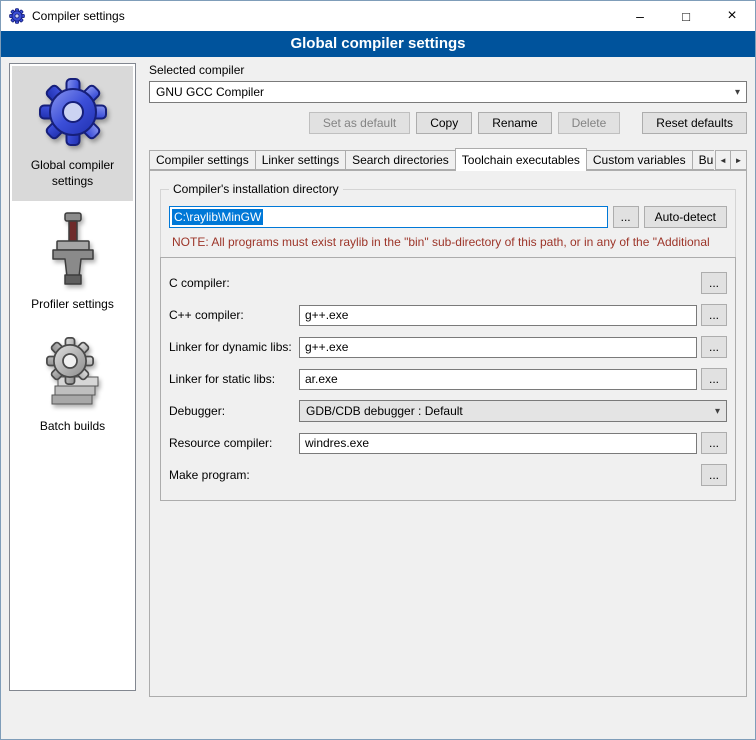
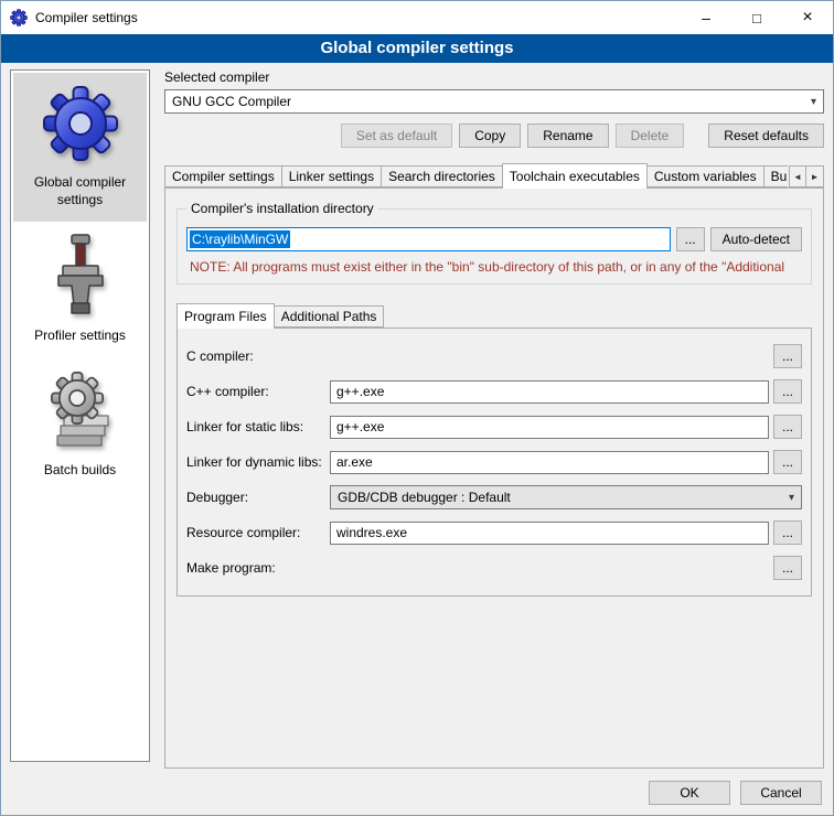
  Compiler settings
  –
  □
  ×
  Global compiler settings
  Global compiler settings
  Profiler settings
  Batch builds
  Selected compiler
  GNU GCC Compiler
  ▾
  Set as default
  Copy
  Rename
  Delete
  Reset defaults
  Compiler settings
  Linker settings
  Search directories
  Toolchain executables
  Custom variables
  ◄
  ►
  Compiler's installation directory
  C:\raylib\MinGW
  ...
  Auto-detect
- NOTE: All programs must exist raylib in the "bin" sub-directory of this path, or in any of the "Additional
+ NOTE: All programs must exist either in the "bin" sub-directory of this path, or in any of the "Additional
+ Program Files
+ Additional Paths
  C compiler:
  ...
  C++ compiler:
  g++.exe
  ...
- Linker for dynamic libs:
+ Linker for static libs:
  g++.exe
  ...
- Linker for static libs:
+ Linker for dynamic libs:
  ar.exe
  ...
  Debugger:
  GDB/CDB debugger : Default
  ▾
  Resource compiler:
  windres.exe
  ...
  Make program:
  ...
+ OK
+ Cancel
